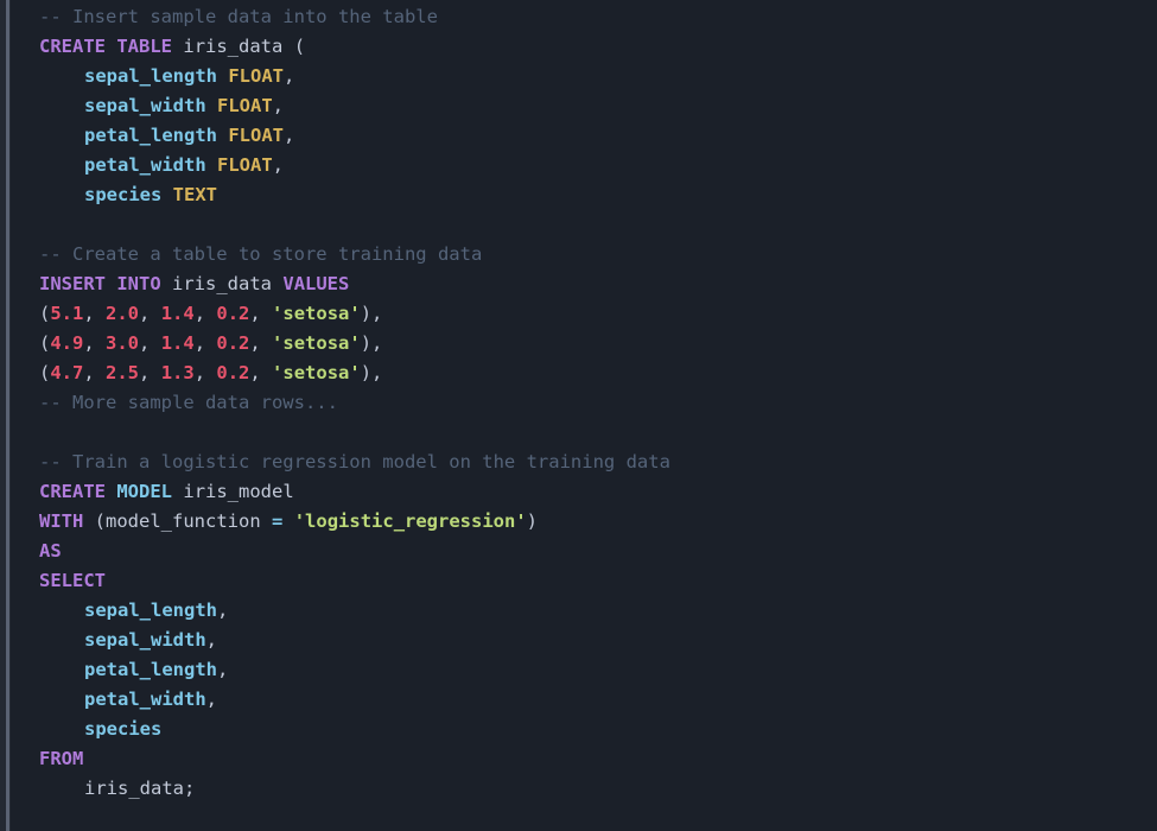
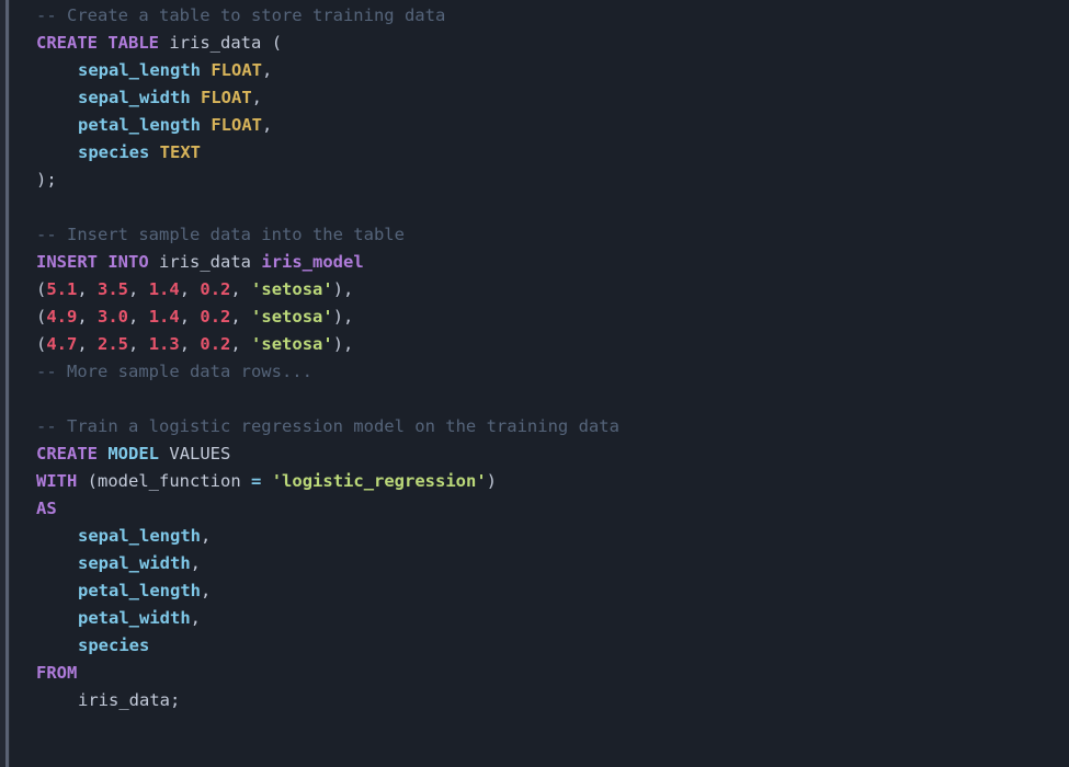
- -- Insert sample data into the table
+ -- Create a table to store training data
  CREATE TABLE iris_data (
  sepal_length FLOAT,
  sepal_width FLOAT,
  petal_length FLOAT,
- petal_width FLOAT,
  species TEXT
+ );
- -- Create a table to store training data
+ -- Insert sample data into the table
- INSERT INTO iris_data VALUES
+ INSERT INTO iris_data iris_model
- (5.1, 2.0, 1.4, 0.2, 'setosa'),
+ (5.1, 3.5, 1.4, 0.2, 'setosa'),
  (4.9, 3.0, 1.4, 0.2, 'setosa'),
  (4.7, 2.5, 1.3, 0.2, 'setosa'),
  -- More sample data rows...
  -- Train a logistic regression model on the training data
- CREATE MODEL iris_model
+ CREATE MODEL VALUES
  WITH (model_function = 'logistic_regression')
  AS
- SELECT
  sepal_length,
  sepal_width,
  petal_length,
  petal_width,
  species
  FROM
  iris_data;
